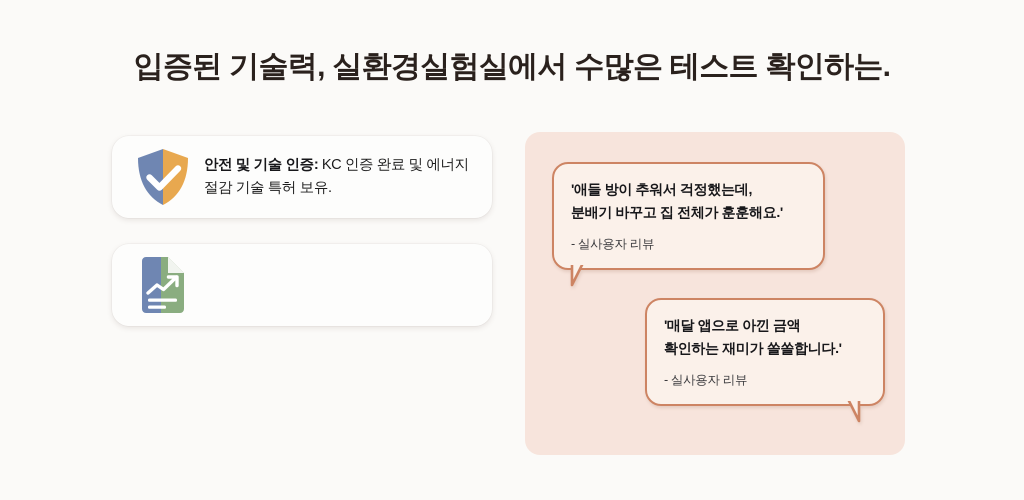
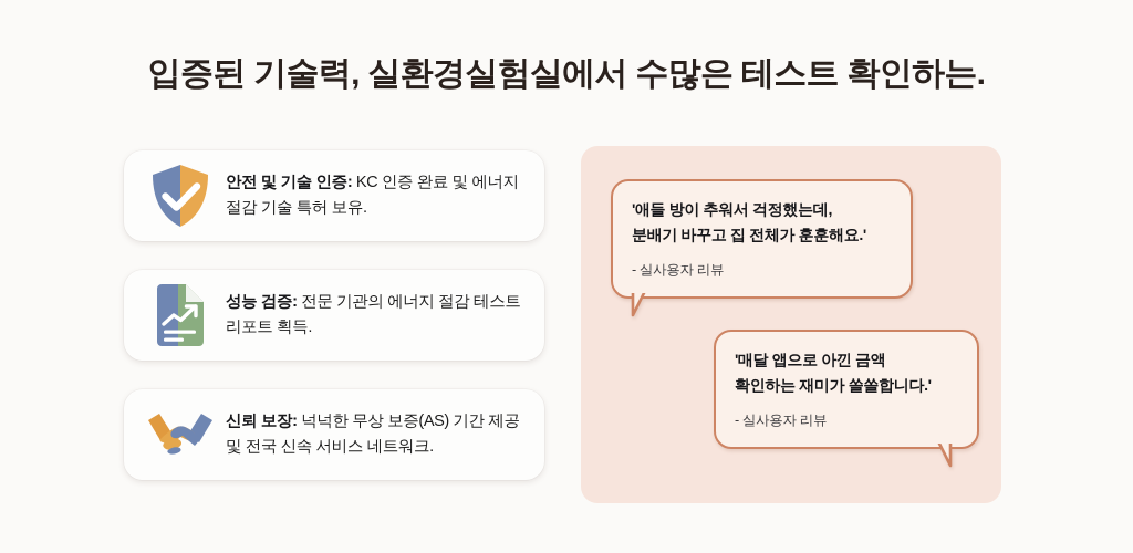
  입증된 기술력, 실환경실험실에서 수많은 테스트 확인하는.
  안전 및 기술 인증: KC 인증 완료 및 에너지 절감 기술 특허 보유.
+ 성능 검증: 전문 기관의 에너지 절감 테스트 리포트 획득.
+ 신뢰 보장: 넉넉한 무상 보증(AS) 기간 제공 및 전국 신속 서비스 네트워크.
  '애들 방이 추워서 걱정했는데,
  분배기 바꾸고 집 전체가 훈훈해요.'
  - 실사용자 리뷰
  '매달 앱으로 아낀 금액
  확인하는 재미가 쏠쏠합니다.'
  - 실사용자 리뷰
